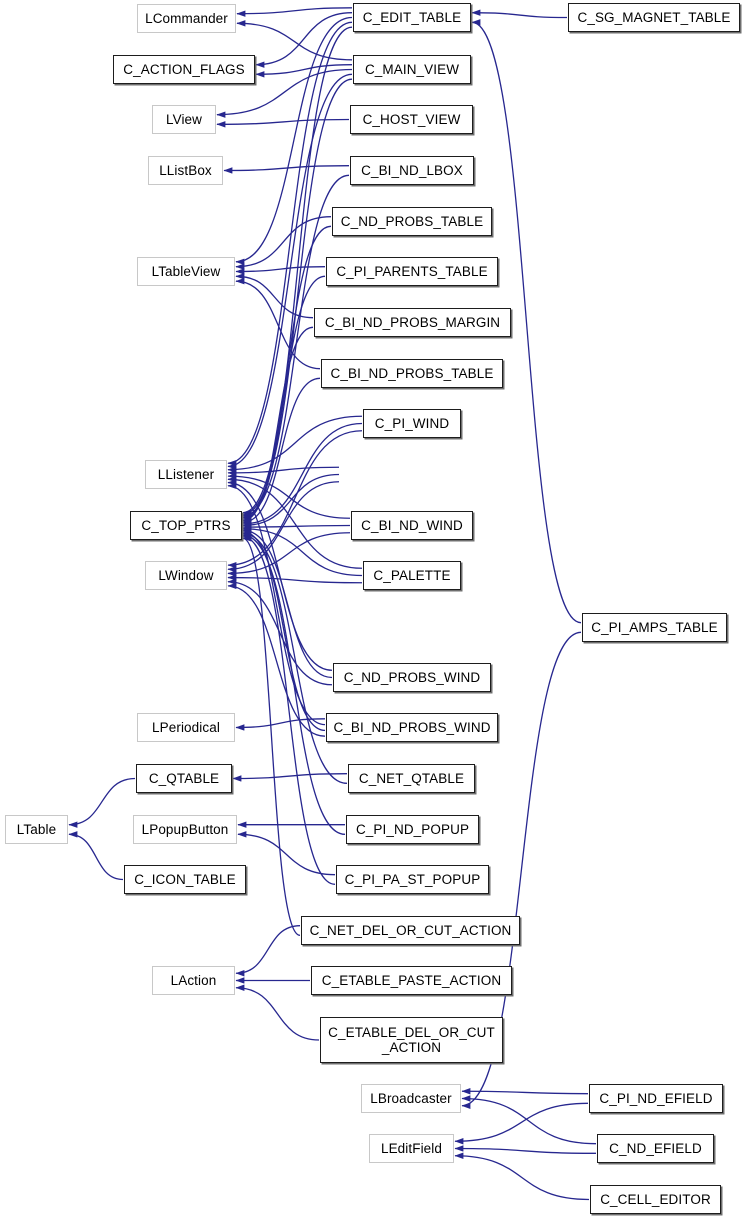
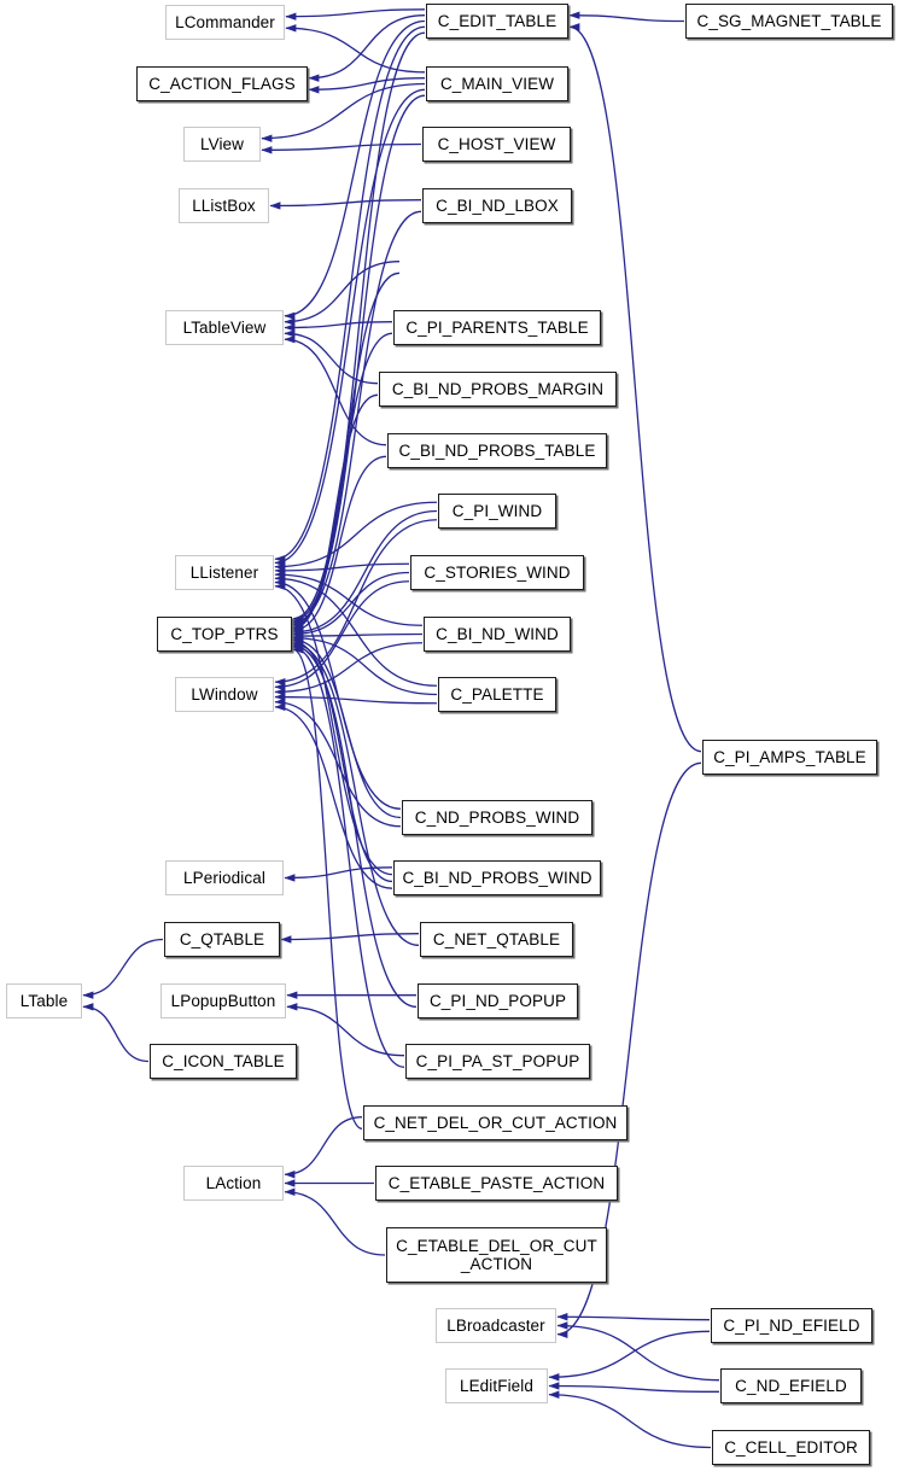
  LCommander
  C_EDIT_TABLE
  C_SG_MAGNET_TABLE
  C_ACTION_FLAGS
  C_MAIN_VIEW
  LView
  C_HOST_VIEW
  LListBox
  C_BI_ND_LBOX
- C_ND_PROBS_TABLE
  LTableView
  C_PI_PARENTS_TABLE
  C_BI_ND_PROBS_MARGIN
  C_BI_ND_PROBS_TABLE
  C_PI_WIND
  LListener
+ C_STORIES_WIND
  C_TOP_PTRS
  C_BI_ND_WIND
  LWindow
  C_PALETTE
  C_PI_AMPS_TABLE
  C_ND_PROBS_WIND
  LPeriodical
  C_BI_ND_PROBS_WIND
  C_QTABLE
  C_NET_QTABLE
  LTable
  LPopupButton
  C_PI_ND_POPUP
  C_ICON_TABLE
  C_PI_PA_ST_POPUP
  C_NET_DEL_OR_CUT_ACTION
  LAction
  C_ETABLE_PASTE_ACTION
  C_ETABLE_DEL_OR_CUT
  _ACTION
  LBroadcaster
  C_PI_ND_EFIELD
  LEditField
  C_ND_EFIELD
  C_CELL_EDITOR
